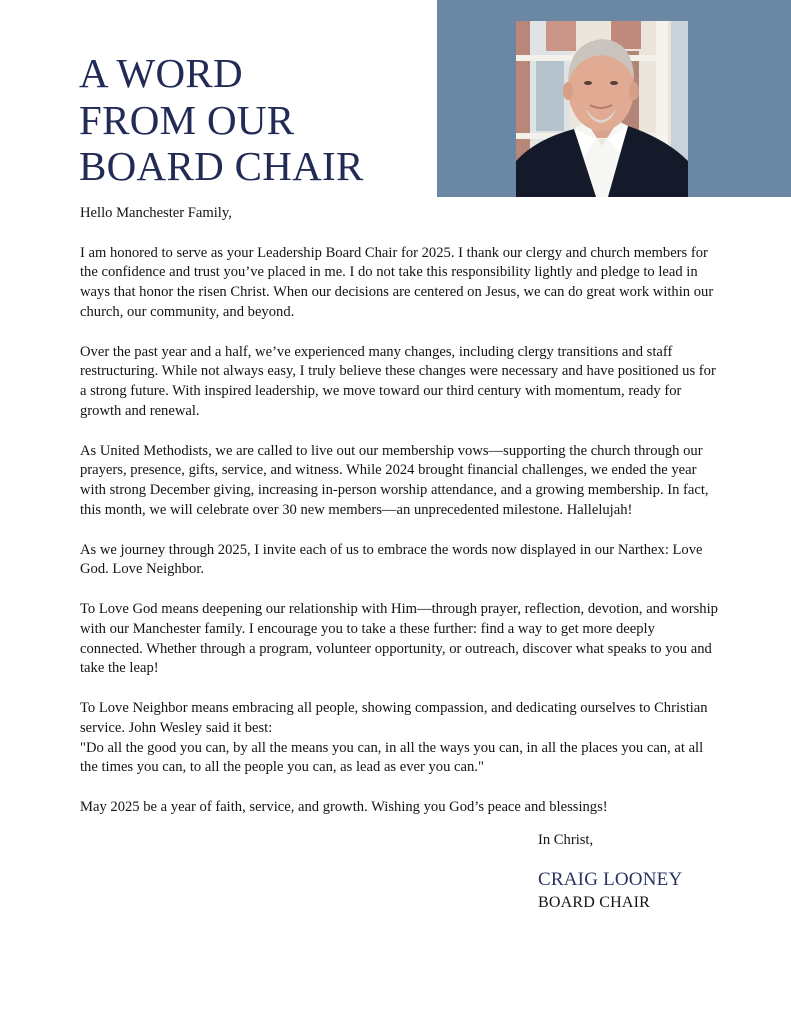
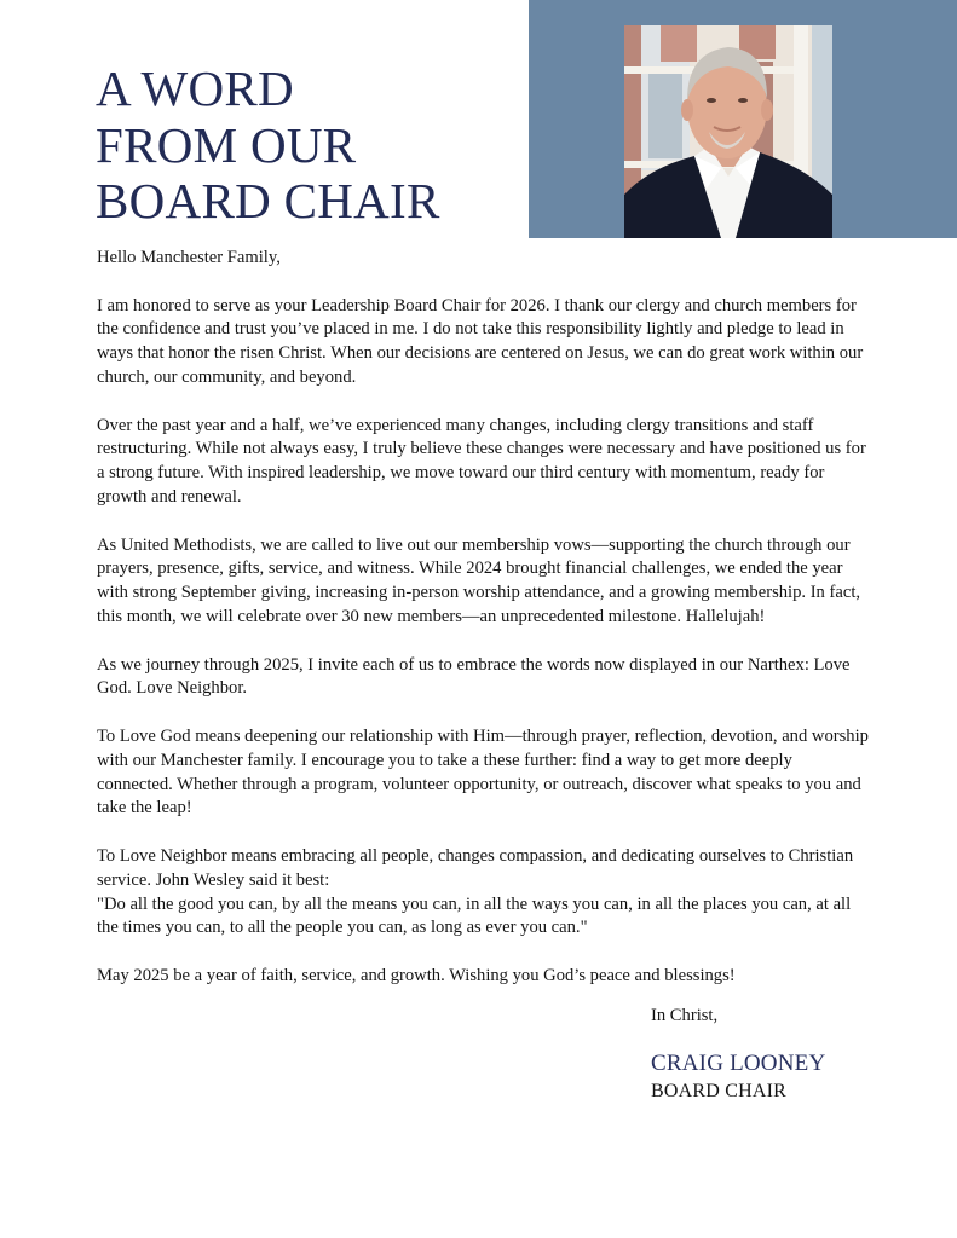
  A WORD
  FROM OUR
  BOARD CHAIR
  Hello Manchester Family,
- I am honored to serve as your Leadership Board Chair for 2025. I thank our clergy and church members for the confidence and trust you’ve placed in me. I do not take this responsibility lightly and pledge to lead in ways that honor the risen Christ. When our decisions are centered on Jesus, we can do great work within our church, our community, and beyond.
+ I am honored to serve as your Leadership Board Chair for 2026. I thank our clergy and church members for the confidence and trust you’ve placed in me. I do not take this responsibility lightly and pledge to lead in ways that honor the risen Christ. When our decisions are centered on Jesus, we can do great work within our church, our community, and beyond.
  Over the past year and a half, we’ve experienced many changes, including clergy transitions and staff restructuring. While not always easy, I truly believe these changes were necessary and have positioned us for a strong future. With inspired leadership, we move toward our third century with momentum, ready for growth and renewal.
- As United Methodists, we are called to live out our membership vows—supporting the church through our prayers, presence, gifts, service, and witness. While 2024 brought financial challenges, we ended the year with strong December giving, increasing in-person worship attendance, and a growing membership. In fact, this month, we will celebrate over 30 new members—an unprecedented milestone. Hallelujah!
+ As United Methodists, we are called to live out our membership vows—supporting the church through our prayers, presence, gifts, service, and witness. While 2024 brought financial challenges, we ended the year with strong September giving, increasing in-person worship attendance, and a growing membership. In fact, this month, we will celebrate over 30 new members—an unprecedented milestone. Hallelujah!
  As we journey through 2025, I invite each of us to embrace the words now displayed in our Narthex: Love God. Love Neighbor.
  To Love God means deepening our relationship with Him—through prayer, reflection, devotion, and worship with our Manchester family. I encourage you to take a these further: find a way to get more deeply connected. Whether through a program, volunteer opportunity, or outreach, discover what speaks to you and take the leap!
- To Love Neighbor means embracing all people, showing compassion, and dedicating ourselves to Christian service. John Wesley said it best:
+ To Love Neighbor means embracing all people, changes compassion, and dedicating ourselves to Christian service. John Wesley said it best:
- "Do all the good you can, by all the means you can, in all the ways you can, in all the places you can, at all the times you can, to all the people you can, as lead as ever you can."
+ "Do all the good you can, by all the means you can, in all the ways you can, in all the places you can, at all the times you can, to all the people you can, as long as ever you can."
  May 2025 be a year of faith, service, and growth. Wishing you God’s peace and blessings!
  In Christ,
  CRAIG LOONEY
  BOARD CHAIR
